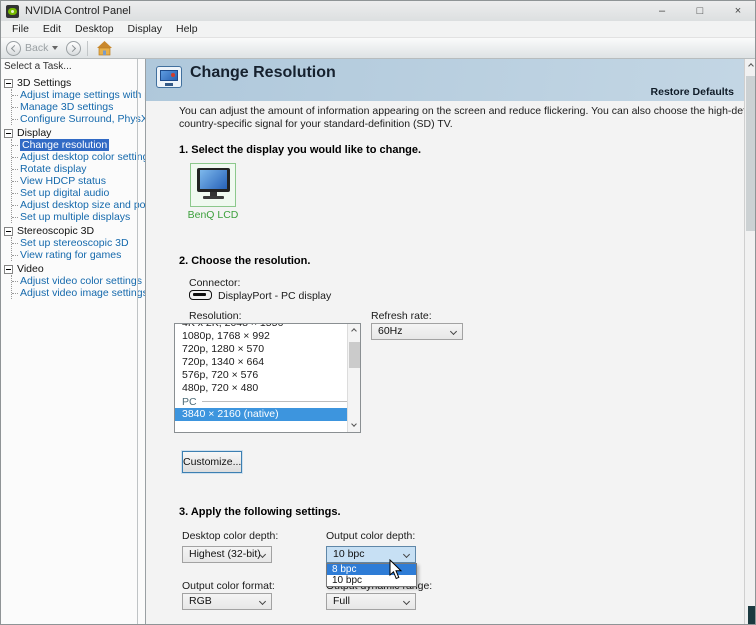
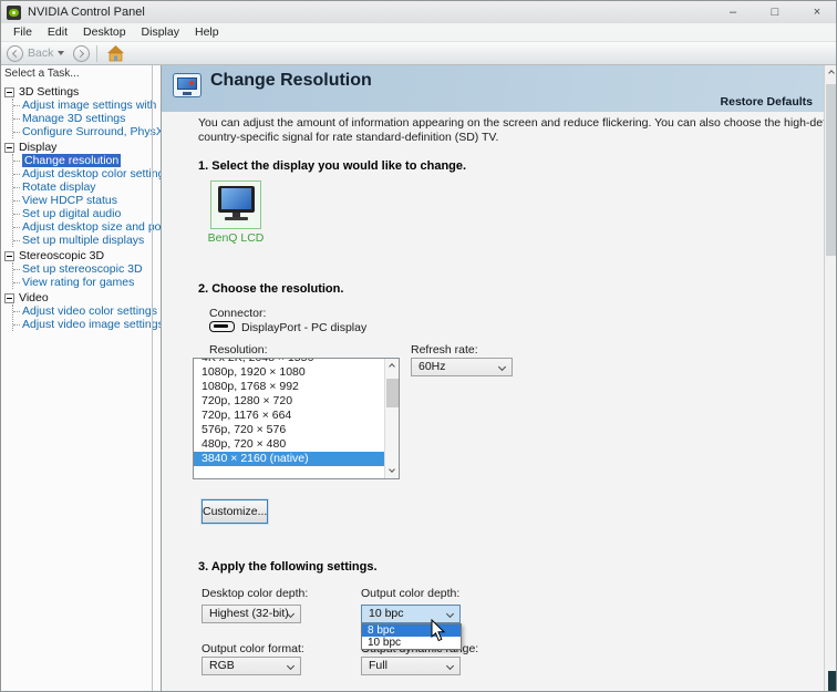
  NVIDIA Control Panel
  –
  □
  ×
  File
  Edit
  Desktop
  Display
  Help
  Back
  Select a Task...
  3D Settings
  Adjust image settings with
  Manage 3D settings
  Configure Surround, Phys
  Display
  Change resolution
  Adjust desktop color settin
  Rotate display
  View HDCP status
  Set up digital audio
  Adjust desktop size ando
  Set up multiple displays
  Stereoscopic 3D
  Set up stereoscopic 3D
  View rating for games
  Video
  Adjust video color settings
  Adjust video image setting
  Change Resolution
  Restore Defaults
  You can adjust the amount of information appearing on the screen and reduce flickering. You can also choose the high-de
- country-specific signal for your standard-definition (SD) TV.
+ country-specific signal for rate standard-definition (SD) TV.
  1. Select the display you would like to change.
  BenQ LCD
  2. Choose the resolution.
  Connector:
  DisplayPort - PC display
  Resolution:
  Refresh rate:
+ 1080p, 1920 × 1080
  1080p, 1768 × 992
- 720p, 1280 × 570
+ 720p, 1280 × 720
- 720p, 1340 × 664
+ 720p, 1176 × 664
  576p, 720 × 576
  480p, 720 × 480
- PC
  3840 × 2160 (native)
  60Hz
  Customize...
  3. Apply the following settings.
  Desktop color depth:
  Output color depth:
  Highest (32-bit)
  10 bpc
  Output color format:
  8 bpc
  10 bpc
  RGB
  Full
